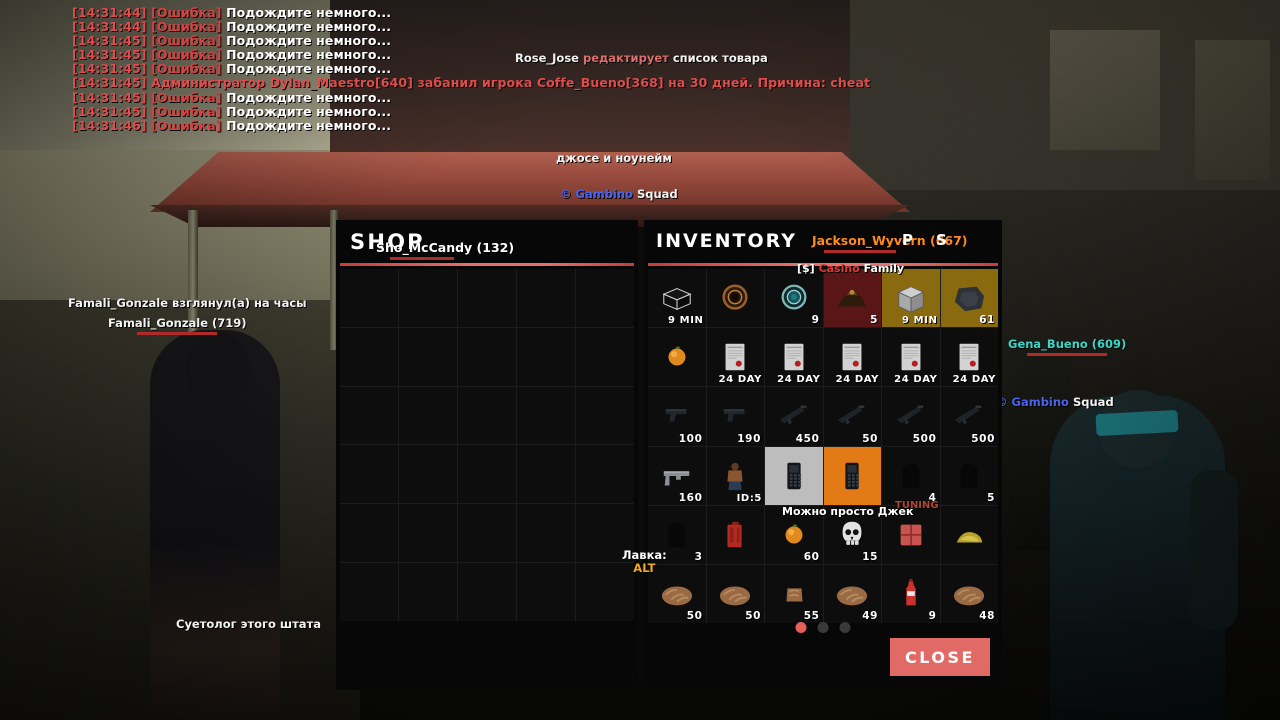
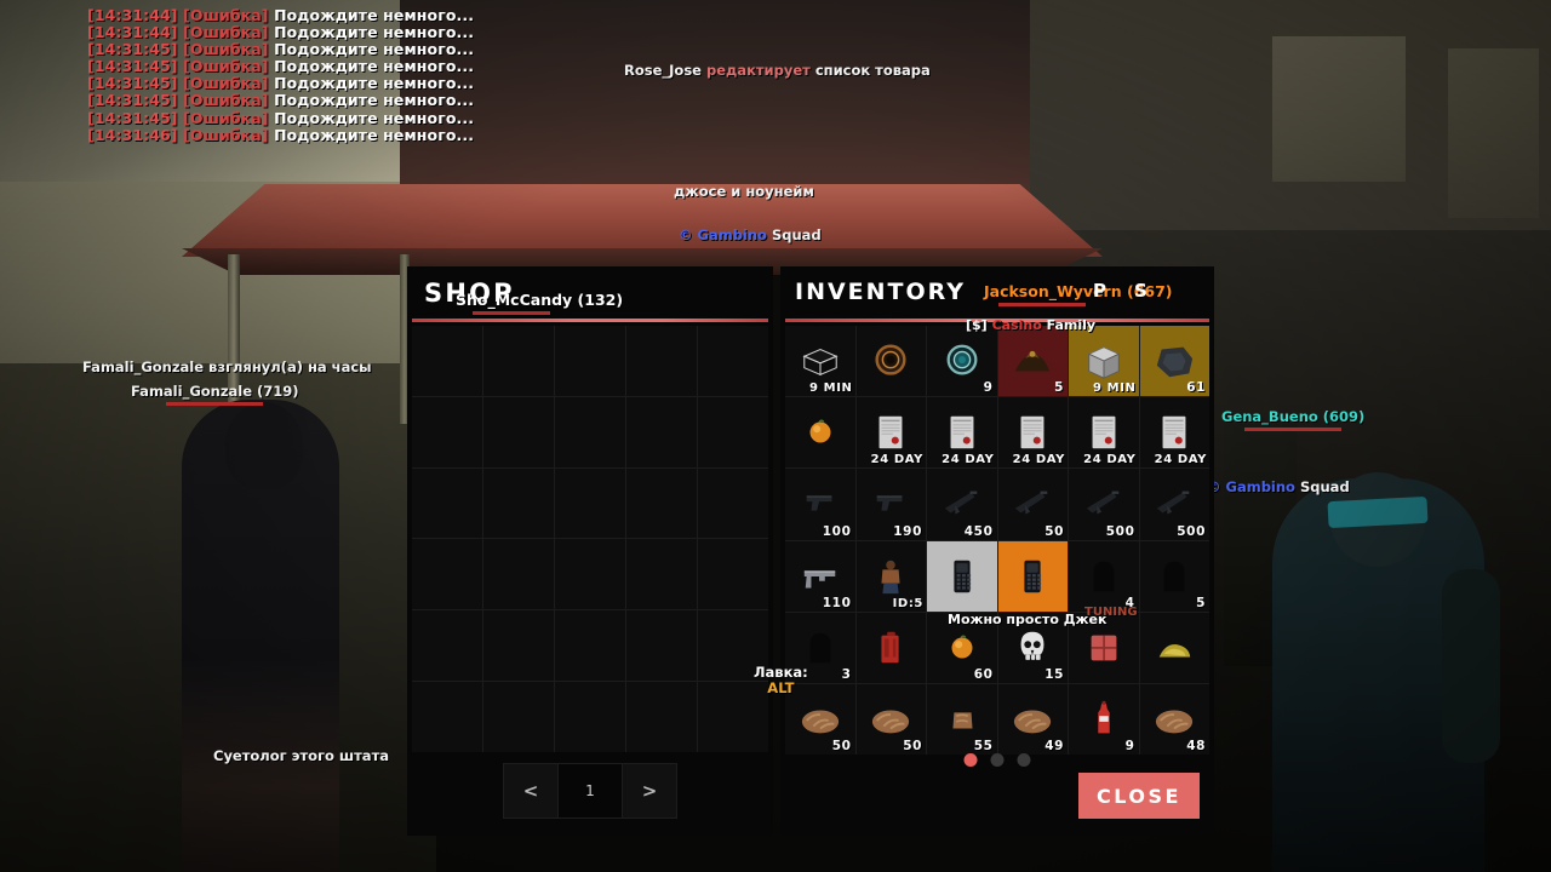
  [14:31:44] [Ошибка] Подождите немного...
  [14:31:44] [Ошибка] Подождите немного...
  [14:31:45] [Ошибка] Подождите немного...
  [14:31:45] [Ошибка] Подождите немного...
  [14:31:45] [Ошибка] Подождите немного...
- [14:31:45] Администратор Dylan_Maestro[640] забанил игрока Coffe_Bueno[368] на 30 дней. Причина: cheat
  [14:31:45] [Ошибка] Подождите немного...
  [14:31:45] [Ошибка] Подождите немного...
  [14:31:46] [Ошибка] Подождите немного...
  Rose_Jose редактирует список товара
  джосе и ноунейм
  © Gambino Squad
  Famali_Gonzale взглянул(а) на часы
  Famali_Gonzale (719)
  Суетолог этого штата
  Gena_Bueno (609)
  Gambino Squad
  SHOP
  Sho_McCandy (132)
+ <
+ 1
+ >
  INVENTORY
  Jackson_Wyvern (667)
  P
  S
  9 MIN
  9
  5
  9 MIN
  61
  24 DAY
  24 DAY
  24 DAY
  24 DAY
  24 DAY
  100
  190
  450
  50
  500
  500
- 160
+ 110
  ID:5
  4
  5
  3
  60
  15
  50
  50
  55
  49
  9
  48
  CLOSE
  [$] Casino Family
  Можно просто Джек
  TUNING
  Лавка:
  ALT
